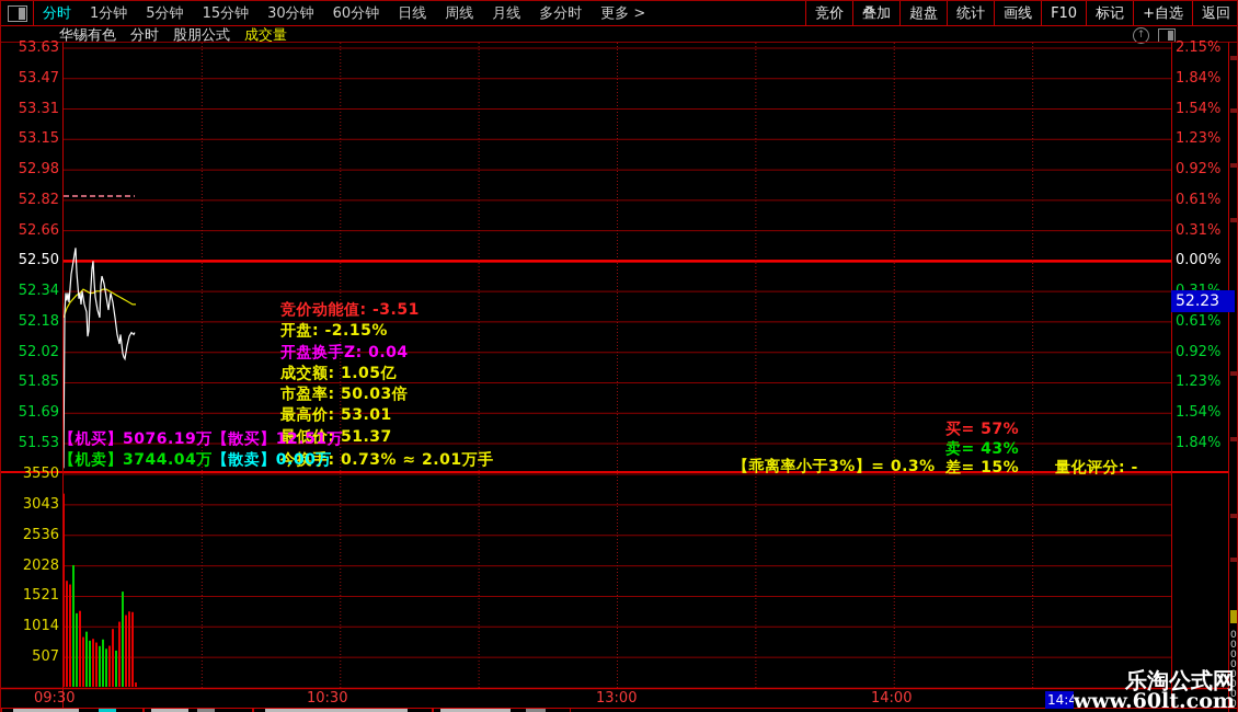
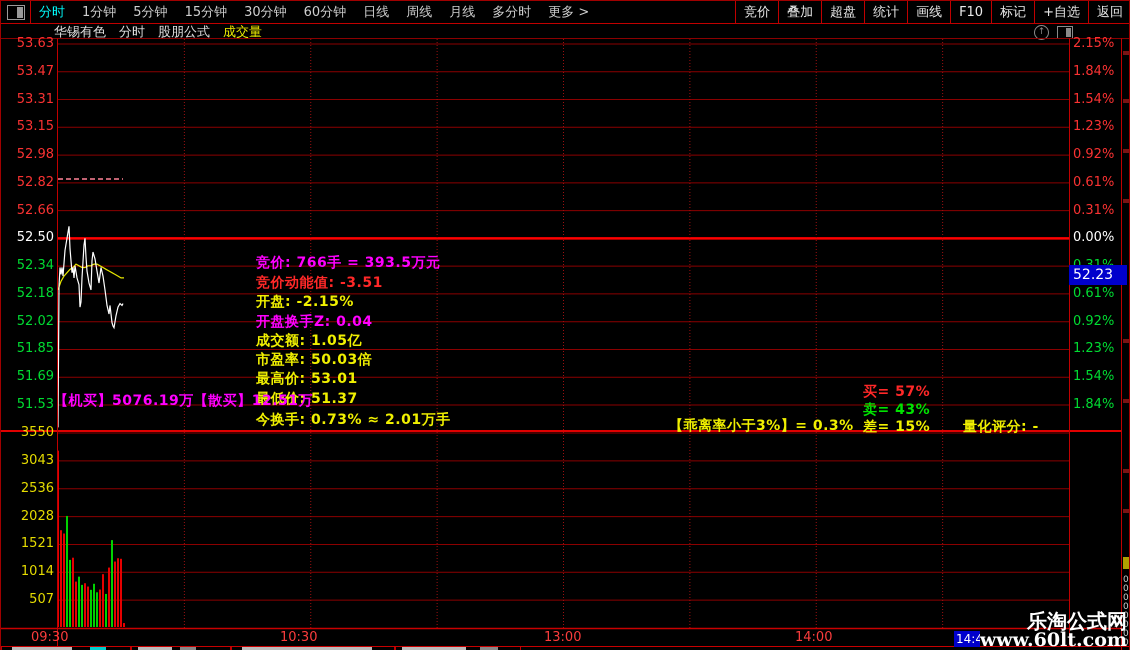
  分时
  1分钟
  5分钟
  15分钟
  30分钟
  60分钟
  日线
  周线
  月线
  多分时
  更多 >
  竞价
  叠加
  超盘
  统计
  画线
  F10
  标记
  +自选
  返回
  华锡有色
  分时
  股朋公式
  成交量
  ↑
  53.63
  53.47
  53.31
  53.15
  52.98
  52.82
  52.66
  52.50
  52.34
  52.18
  52.02
  51.85
  51.69
  51.53
  2.15%
  1.84%
  1.54%
  1.23%
  0.92%
  0.61%
  0.31%
  0.00%
  0.61%
  0.92%
  1.23%
  1.54%
  1.84%
  3550
  3043
  2536
  2028
  1521
  1014
  507
  09:30
  10:30
  13:00
  14:00
+ 竞价: 766手 = 393.5万元
  竞价动能值: -3.51
  开盘: -2.15%
  开盘换手Z: 0.04
  成交额: 1.05亿
  市盈率: 50.03倍
  最高价: 53.01
  最低价: 51.37
  今换手: 0.73% ≈ 2.01万手
  【机买】5076.19万【散买】12.51万
- 【机卖】3744.04万【散卖】0.00万
  【乖离率小于3%】= 0.3%
  买= 57%
  卖= 43%
  差= 15%
  量化评分: -
  52.23
  14:4
  乐淘公式网
  www.60lt.com
  0
  0
  0
  0
  0
  0
  0
  0
